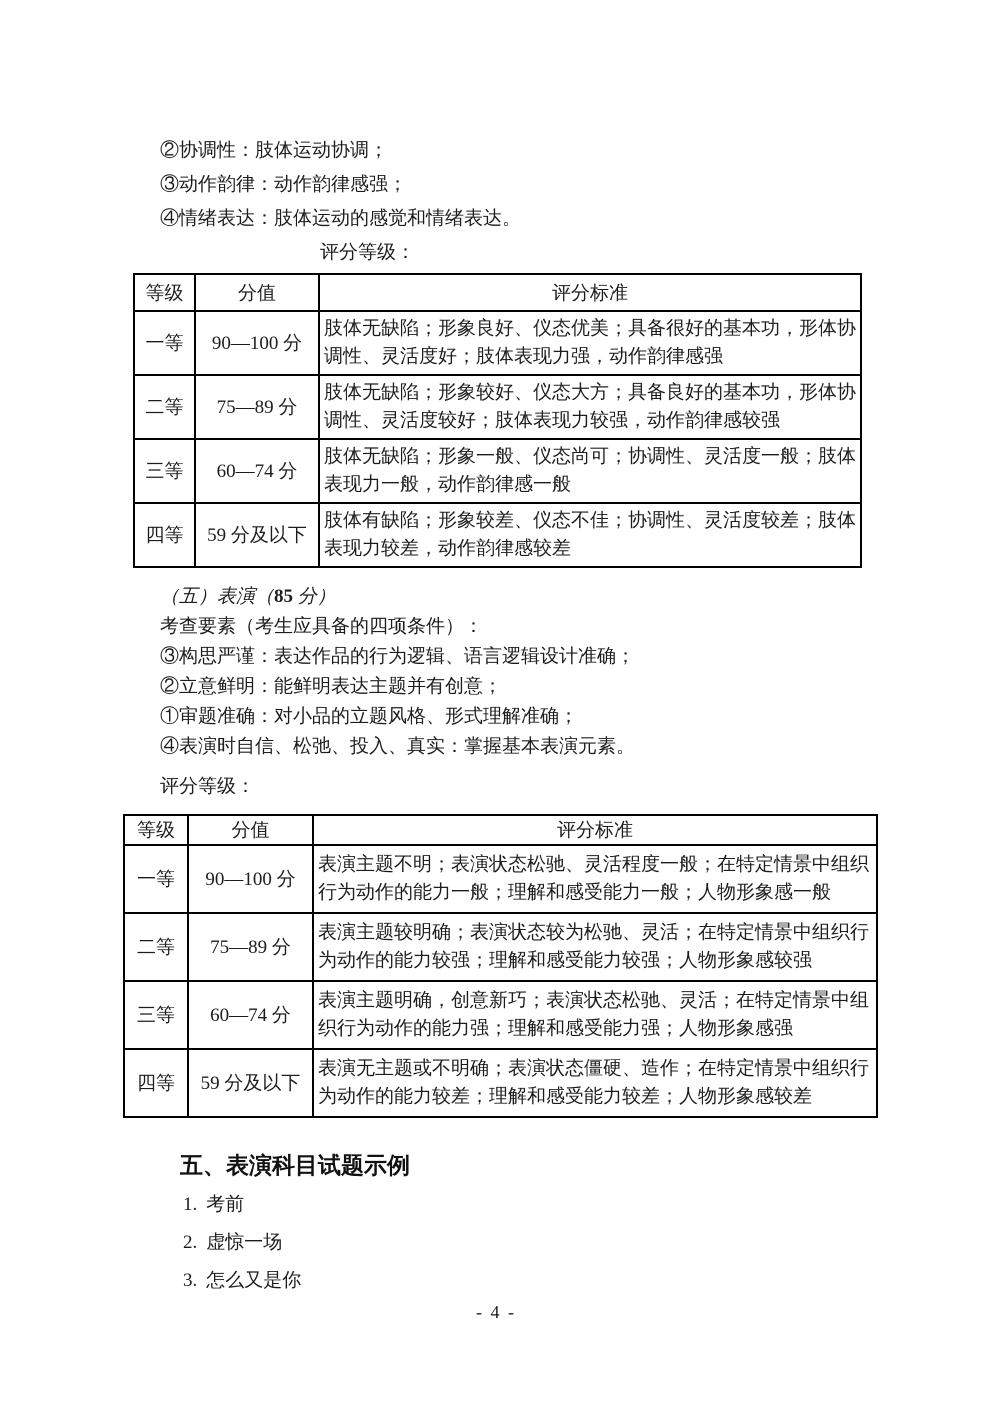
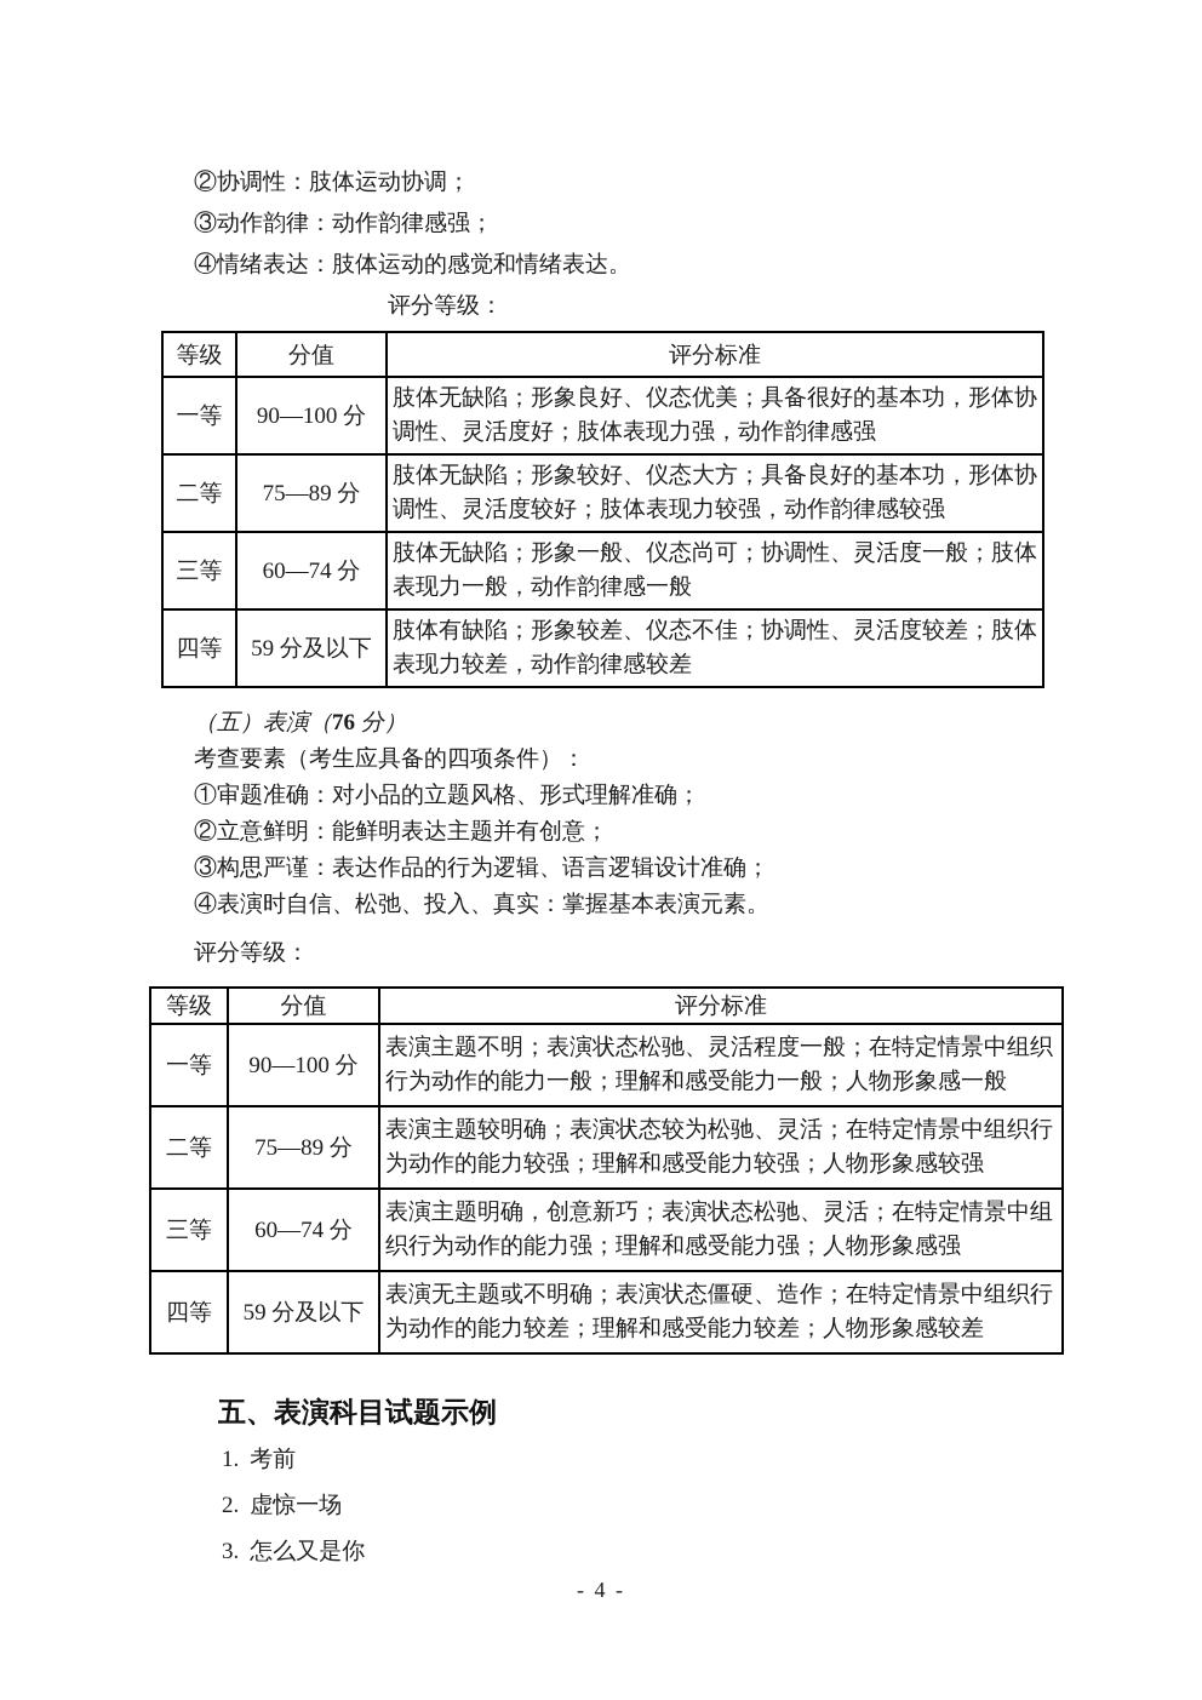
  ②协调性：肢体运动协调；
  ③动作韵律：动作韵律感强；
  ④情绪表达：肢体运动的感觉和情绪表达。
  评分等级：
  等级	分值	评分标准
  一等	90—100 分	肢体无缺陷；形象良好、仪态优美；具备很好的基本功，形体协调性、灵活度好；肢体表现力强，动作韵律感强
  二等	75—89 分	肢体无缺陷；形象较好、仪态大方；具备良好的基本功，形体协调性、灵活度较好；肢体表现力较强，动作韵律感较强
  三等	60—74 分	肢体无缺陷；形象一般、仪态尚可；协调性、灵活度一般；肢体表现力一般，动作韵律感一般
  四等	59 分及以下	肢体有缺陷；形象较差、仪态不佳；协调性、灵活度较差；肢体表现力较差，动作韵律感较差
- （五）表演（85 分）
+ （五）表演（76 分）
  考查要素（考生应具备的四项条件）：
- ③构思严谨：表达作品的行为逻辑、语言逻辑设计准确；
+ ①审题准确：对小品的立题风格、形式理解准确；
  ②立意鲜明：能鲜明表达主题并有创意；
- ①审题准确：对小品的立题风格、形式理解准确；
+ ③构思严谨：表达作品的行为逻辑、语言逻辑设计准确；
  ④表演时自信、松弛、投入、真实：掌握基本表演元素。
  评分等级：
  等级	分值	评分标准
  一等	90—100 分	表演主题不明；表演状态松驰、灵活程度一般；在特定情景中组织行为动作的能力一般；理解和感受能力一般；人物形象感一般
  二等	75—89 分	表演主题较明确；表演状态较为松驰、灵活；在特定情景中组织行为动作的能力较强；理解和感受能力较强；人物形象感较强
  三等	60—74 分	表演主题明确，创意新巧；表演状态松驰、灵活；在特定情景中组织行为动作的能力强；理解和感受能力强；人物形象感强
  四等	59 分及以下	表演无主题或不明确；表演状态僵硬、造作；在特定情景中组织行为动作的能力较差；理解和感受能力较差；人物形象感较差
  五、表演科目试题示例
  1. 考前
  2. 虚惊一场
  3. 怎么又是你
  - 4 -
